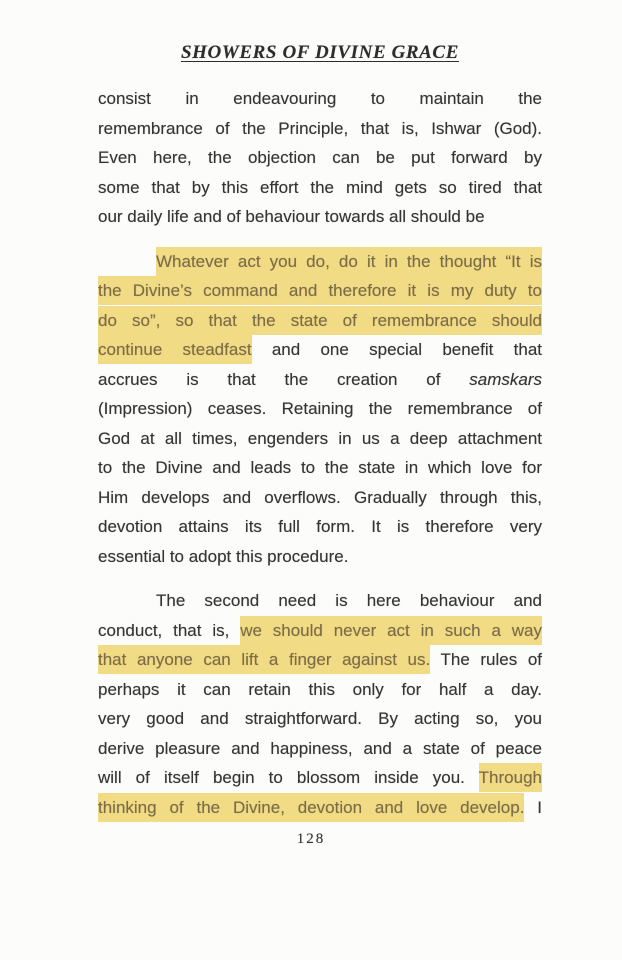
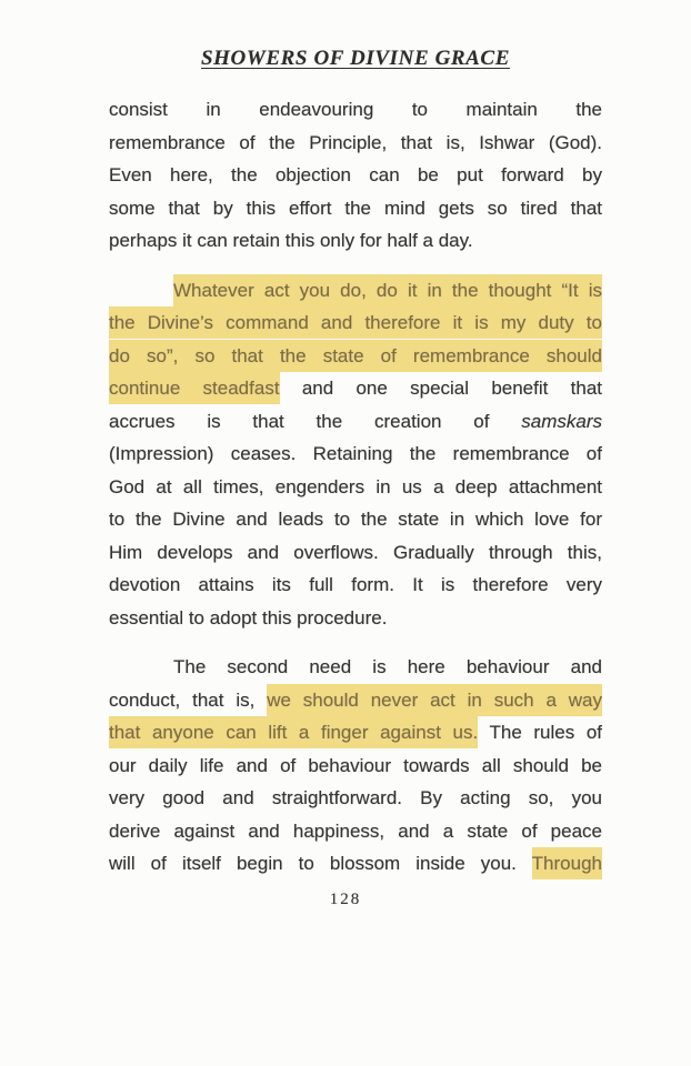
  SHOWERS OF DIVINE GRACE
  consist in endeavouring to maintain the
  remembrance of the Principle, that is, Ishwar (God).
  Even here, the objection can be put forward by
  some that by this effort the mind gets so tired that
- our daily life and of behaviour towards all should be
+ perhaps it can retain this only for half a day.
  Whatever act you do, do it in the thought “It is
  the Divine’s command and therefore it is my duty to
  do so”, so that the state of remembrance should
  continue steadfast and one special benefit that
  accrues is that the creation of samskars
  (Impression) ceases. Retaining the remembrance of
  God at all times, engenders in us a deep attachment
  to the Divine and leads to the state in which love for
  Him develops and overflows. Gradually through this,
  devotion attains its full form. It is therefore very
  essential to adopt this procedure.
  The second need is here behaviour and
  conduct, that is, we should never act in such a way
  that anyone can lift a finger against us. The rules of
- perhaps it can retain this only for half a day.
+ our daily life and of behaviour towards all should be
  very good and straightforward. By acting so, you
- derive pleasure and happiness, and a state of peace
+ derive against and happiness, and a state of peace
  will of itself begin to blossom inside you. Through
- thinking of the Divine, devotion and love develop. I
  128
